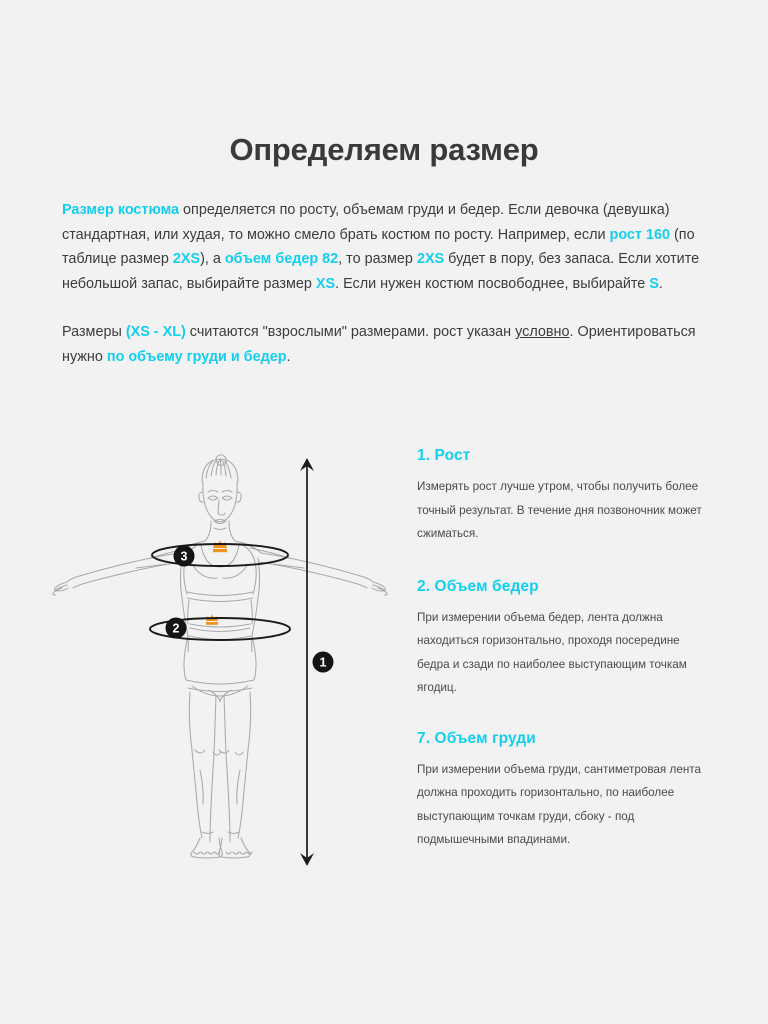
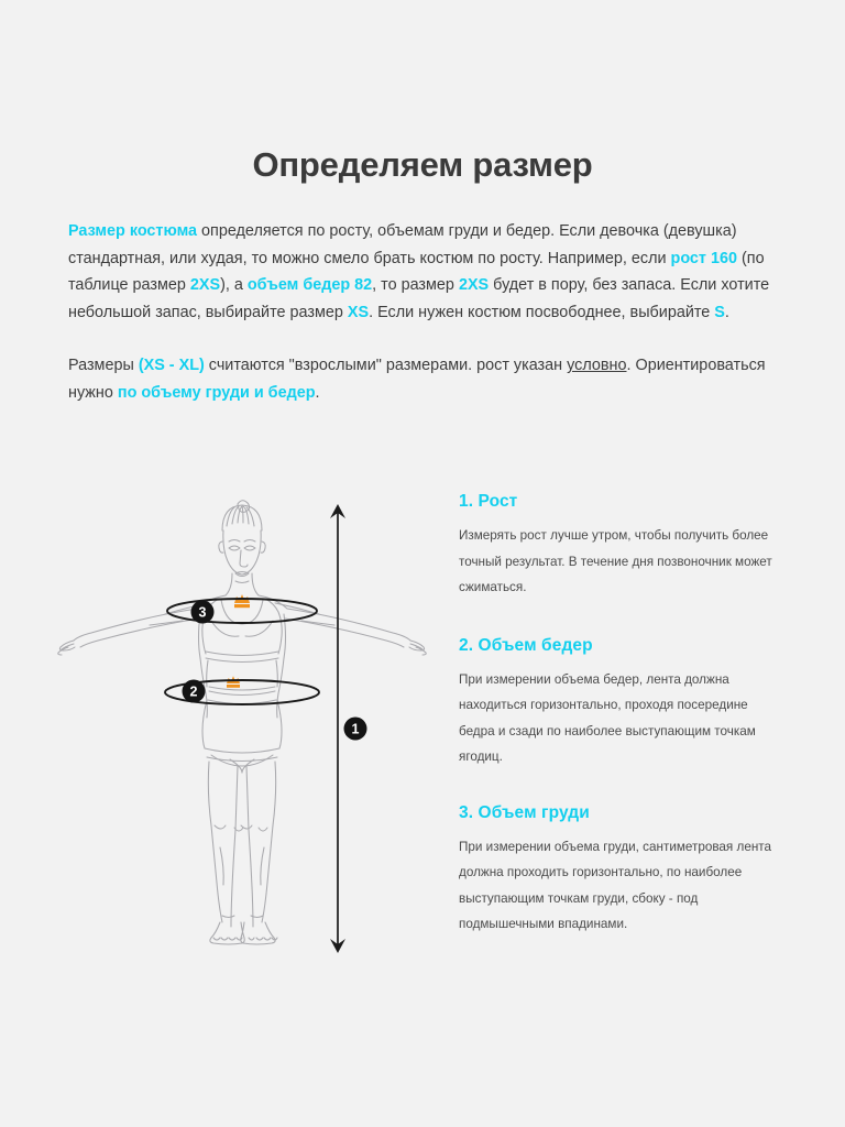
  Определяем размер
  Размер костюма определяется по росту, объемам груди и бедер. Если девочка (девушка) стандартная, или худая, то можно смело брать костюм по росту. Например, если рост 160 (по таблице размер 2XS), а объем бедер 82, то размер 2XS будет в пору, без запаса. Если хотите небольшой запас, выбирайте размер XS. Если нужен костюм посвободнее, выбирайте S.
  Размеры (XS - XL) считаются "взрослыми" размерами. рост указан условно. Ориентироваться нужно по объему груди и бедер.
  3
  2
  1
  1. Рост
  Измерять рост лучше утром, чтобы получить более точный результат. В течение дня позвоночник может сжиматься.
  2. Объем бедер
  При измерении объема бедер, лента должна находиться горизонтально, проходя посередине бедра и сзади по наиболее выступающим точкам ягодиц.
- 7. Объем груди
+ 3. Объем груди
  При измерении объема груди, сантиметровая лента должна проходить горизонтально, по наиболее выступающим точкам груди, сбоку - под подмышечными впадинами.
